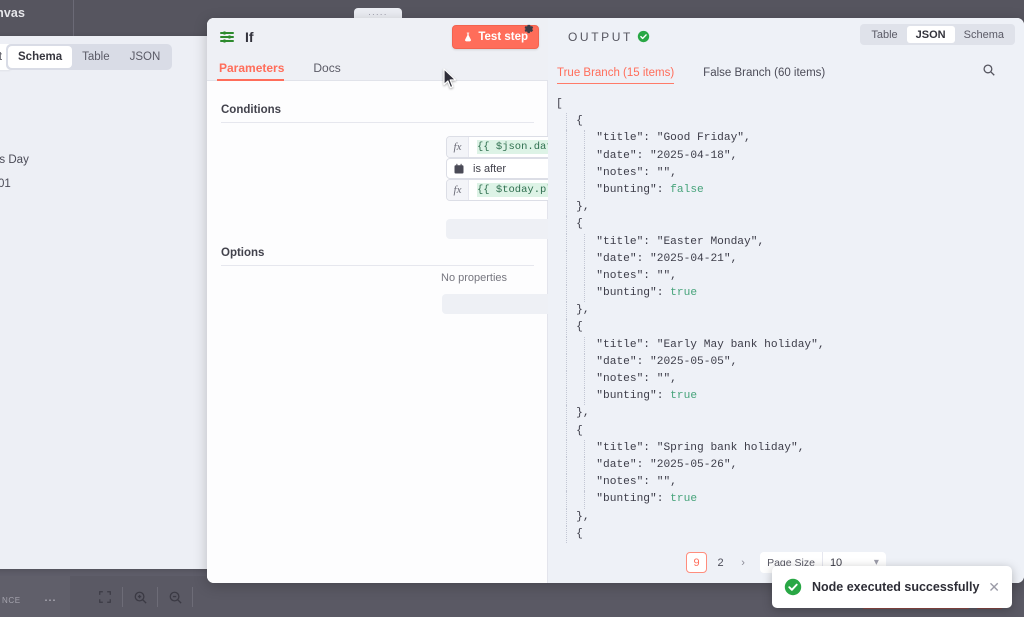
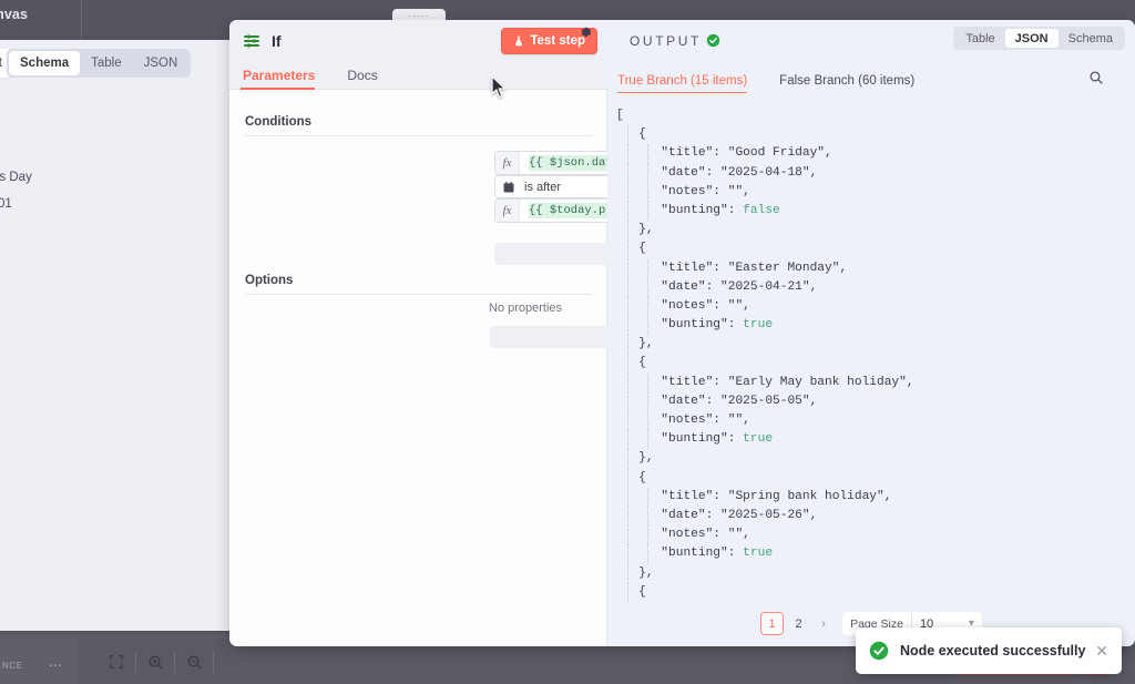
  NCE
  ⋯
  Schema
  Table
  JSON
  :::::
  If
  Test step
  Parameters
  Docs
  Conditions
  fx
  {{ $json.da
  is after
  fx
  Options
  No properties
  OUTPUT
  Table
  JSON
  Schema
  True Branch (15 items)
  False Branch (60 items)
  [
  {
  "title": "Good Friday",
  "date": "2025-04-18",
  "notes": "",
  "bunting": false
  },
  {
  "title": "Easter Monday",
  "date": "2025-04-21",
  "notes": "",
  "bunting": true
  },
  {
  "title": "Early May bank holiday",
  "date": "2025-05-05",
  "notes": "",
  "bunting": true
  },
  {
  "title": "Spring bank holiday",
  "date": "2025-05-26",
  "notes": "",
  "bunting": true
  },
  {
- 9
+ 1
  2
  ›
  Page Size
  10
  ▾
  Node executed successfully
  ✕
